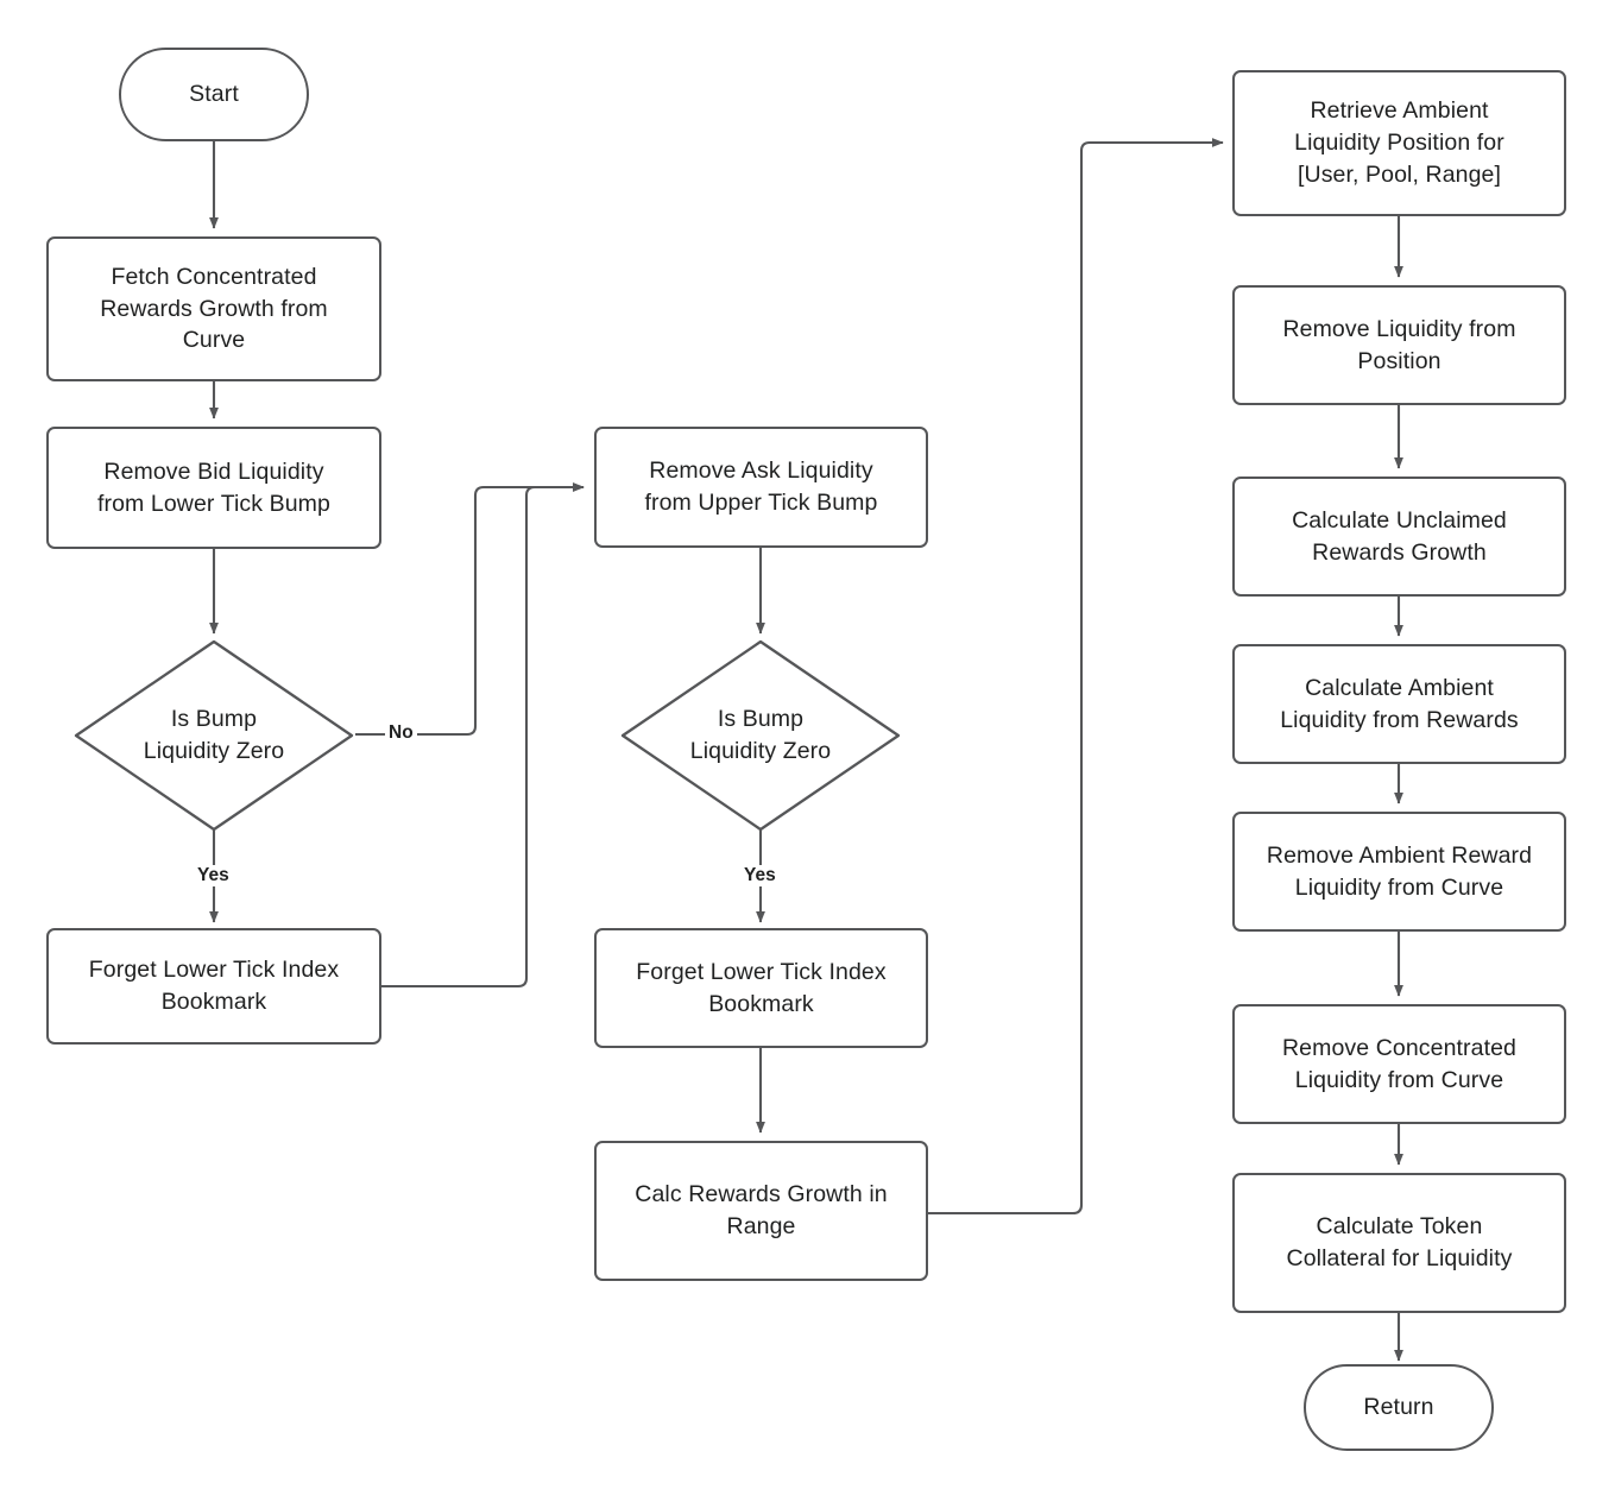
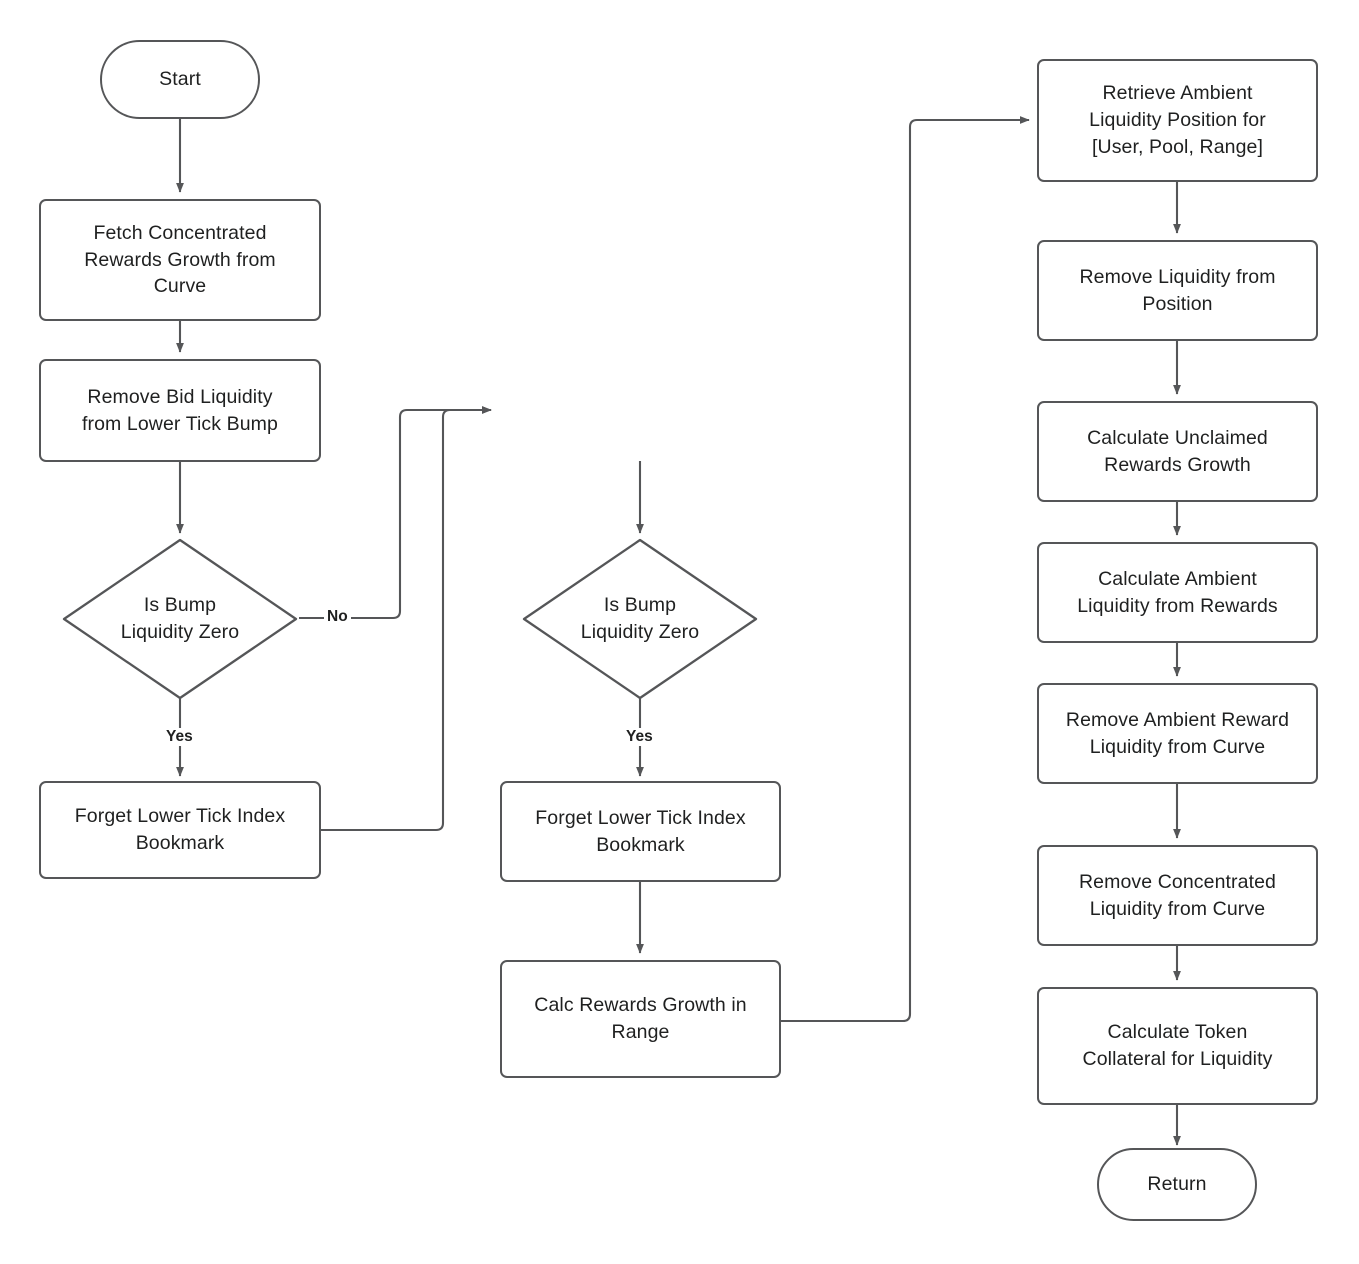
  Start
  Fetch Concentrated
  Rewards Growth from
  Curve
  Remove Bid Liquidity
  from Lower Tick Bump
  Is Bump
  Liquidity Zero
  Forget Lower Tick Index
  Bookmark
- Remove Ask Liquidity
- from Upper Tick Bump
  Is Bump
  Liquidity Zero
  Forget Lower Tick Index
  Bookmark
  Calc Rewards Growth in
  Range
  Retrieve Ambient
  Liquidity Position for
  [User, Pool, Range]
  Remove Liquidity from
  Position
  Calculate Unclaimed
  Rewards Growth
  Calculate Ambient
  Liquidity from Rewards
  Remove Ambient Reward
  Liquidity from Curve
  Remove Concentrated
  Liquidity from Curve
  Calculate Token
  Collateral for Liquidity
  Return
  No
  Yes
  Yes
